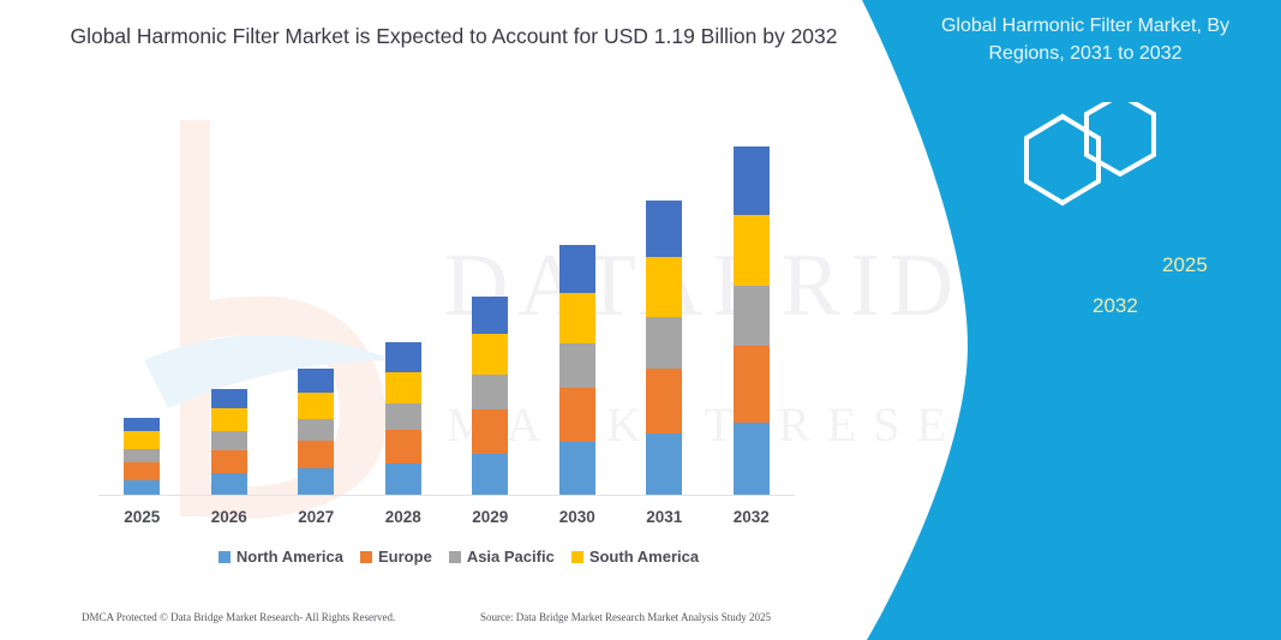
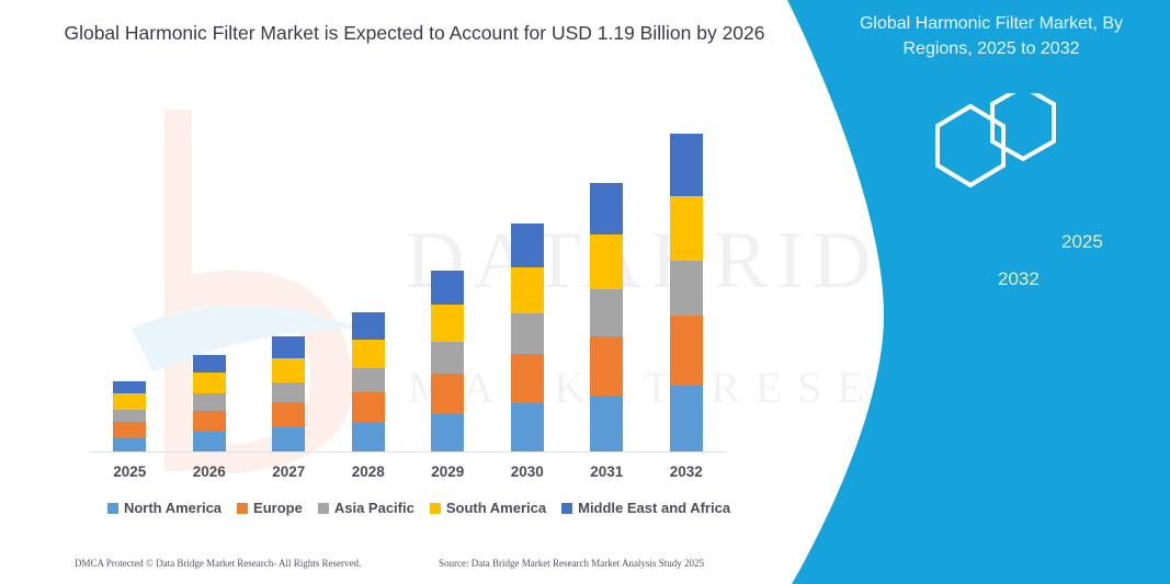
- Global Harmonic Filter Market is Expected to Account for USD 1.19 Billion by 2032
+ Global Harmonic Filter Market is Expected to Account for USD 1.19 Billion by 2026
  2025
  2026
  2027
  2028
  2029
  2030
  2031
  2032
  North America
  Europe
  Asia Pacific
  South America
+ Middle East and Africa
  DMCA Protected © Data Bridge Market Research- All Rights Reserved.
  Source: Data Bridge Market Research Market Analysis Study 2025
- Global Harmonic Filter Market, By Regions, 2031 to 2032
+ Global Harmonic Filter Market, By Regions, 2025 to 2032
  2025
  2032
